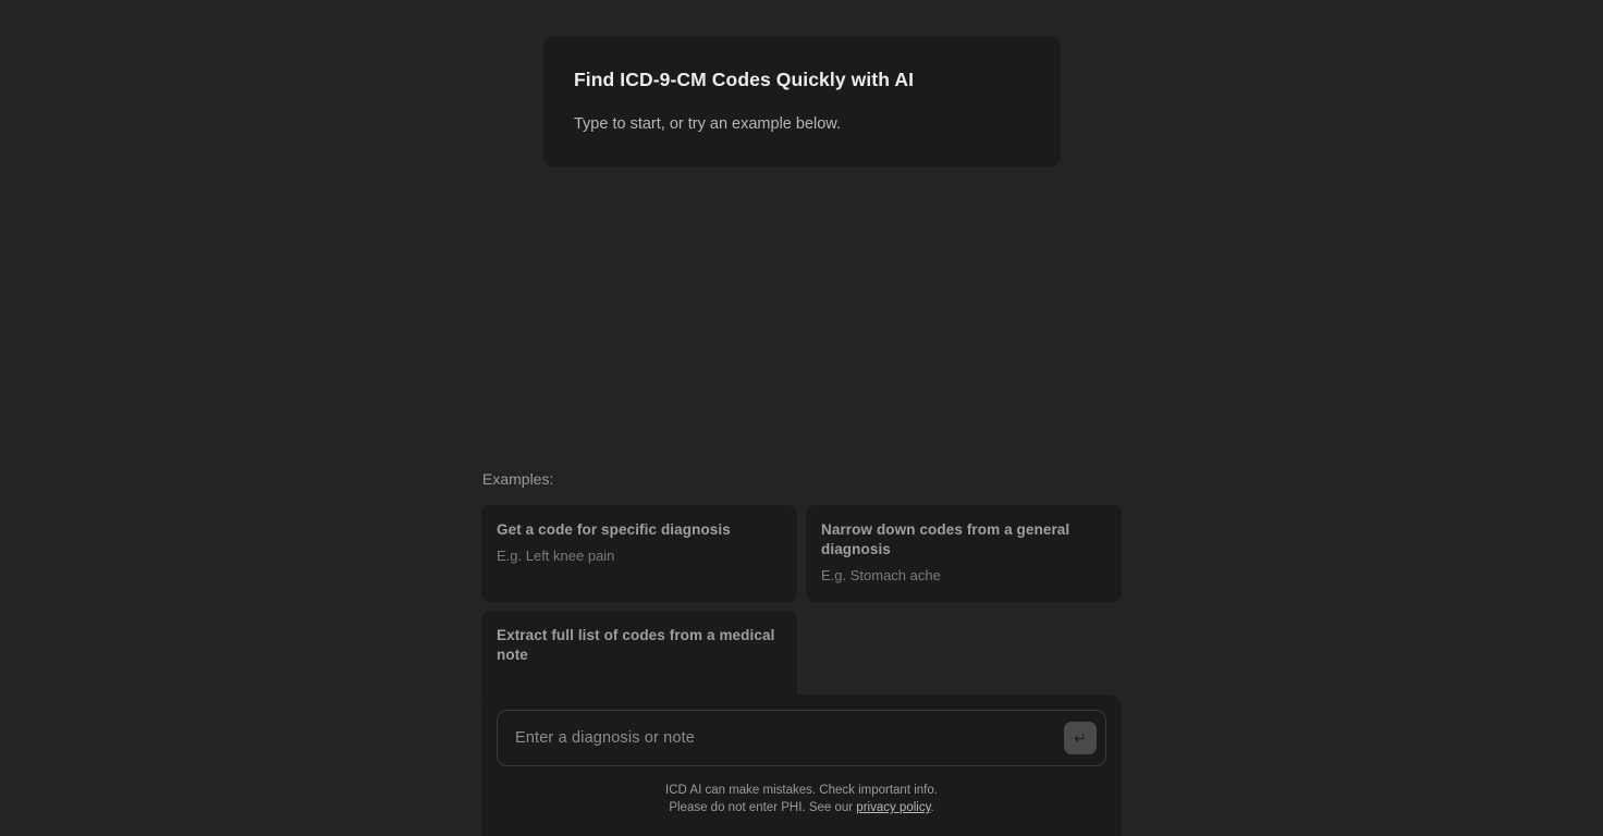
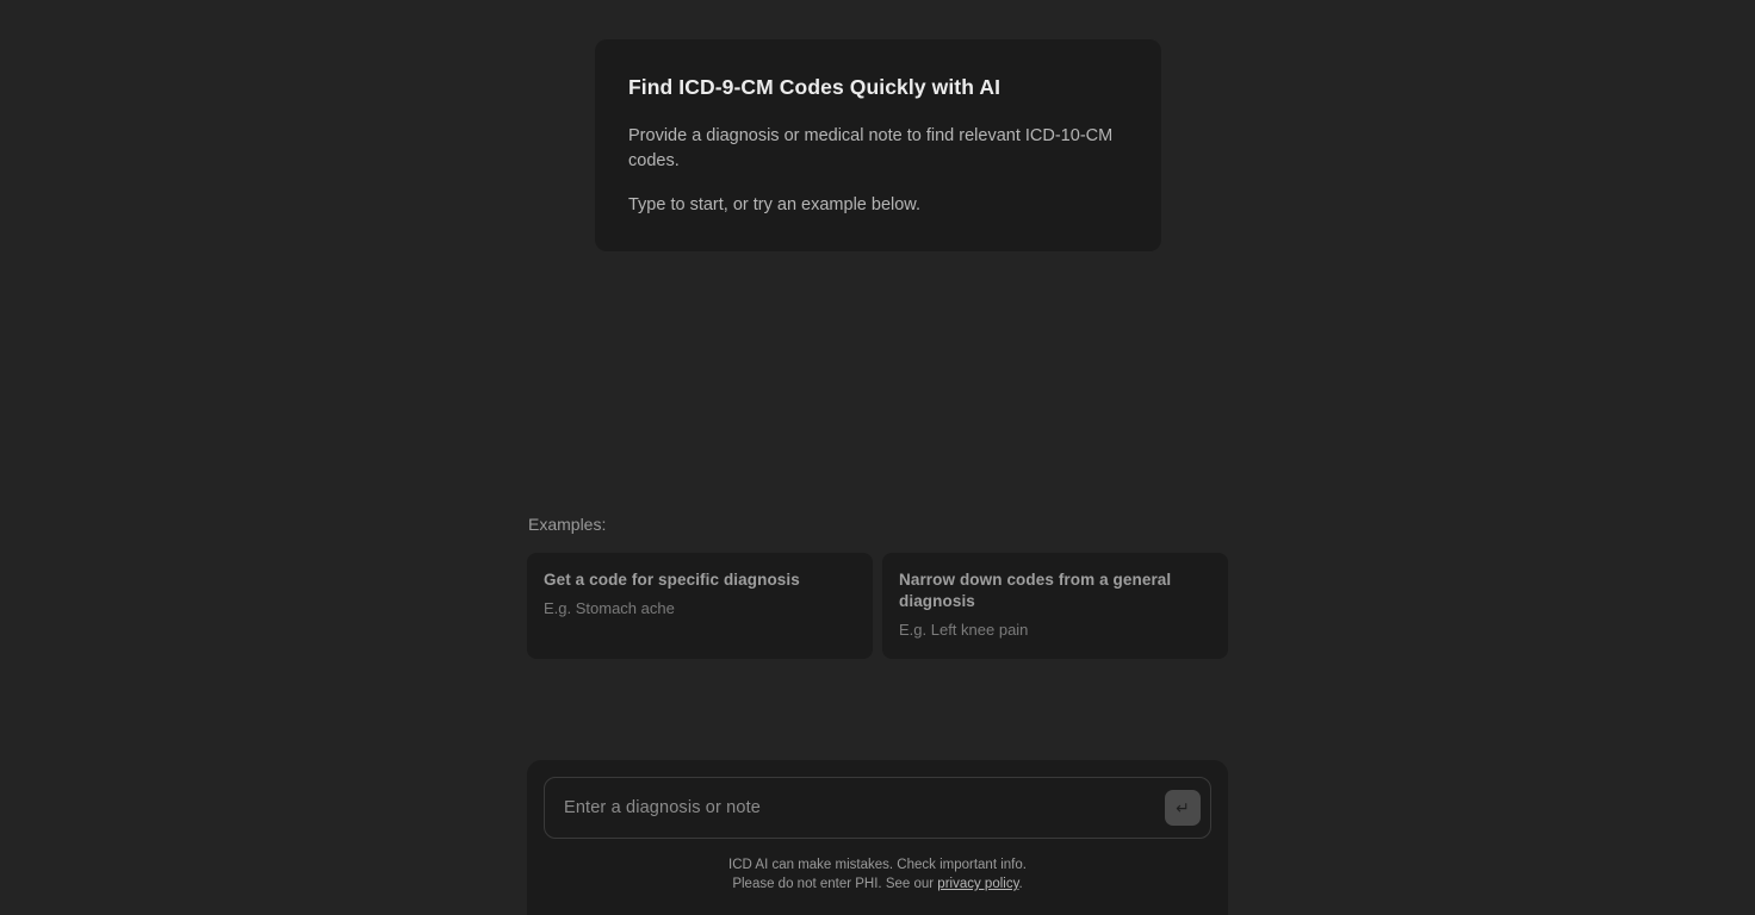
  Find ICD-9-CM Codes Quickly with AI
+ Provide a diagnosis or medical note to find relevant ICD-10-CM codes.
  Type to start, or try an example below.
  Examples:
  Get a code for specific diagnosis
- E.g. Left knee pain
+ E.g. Stomach ache
  Narrow down codes from a general diagnosis
- E.g. Stomach ache
+ E.g. Left knee pain
- Extract full list of codes from a medical note
  Enter a diagnosis or note
  ↵
  ICD AI can make mistakes. Check important info.
  Please do not enter PHI. See our privacy policy.
